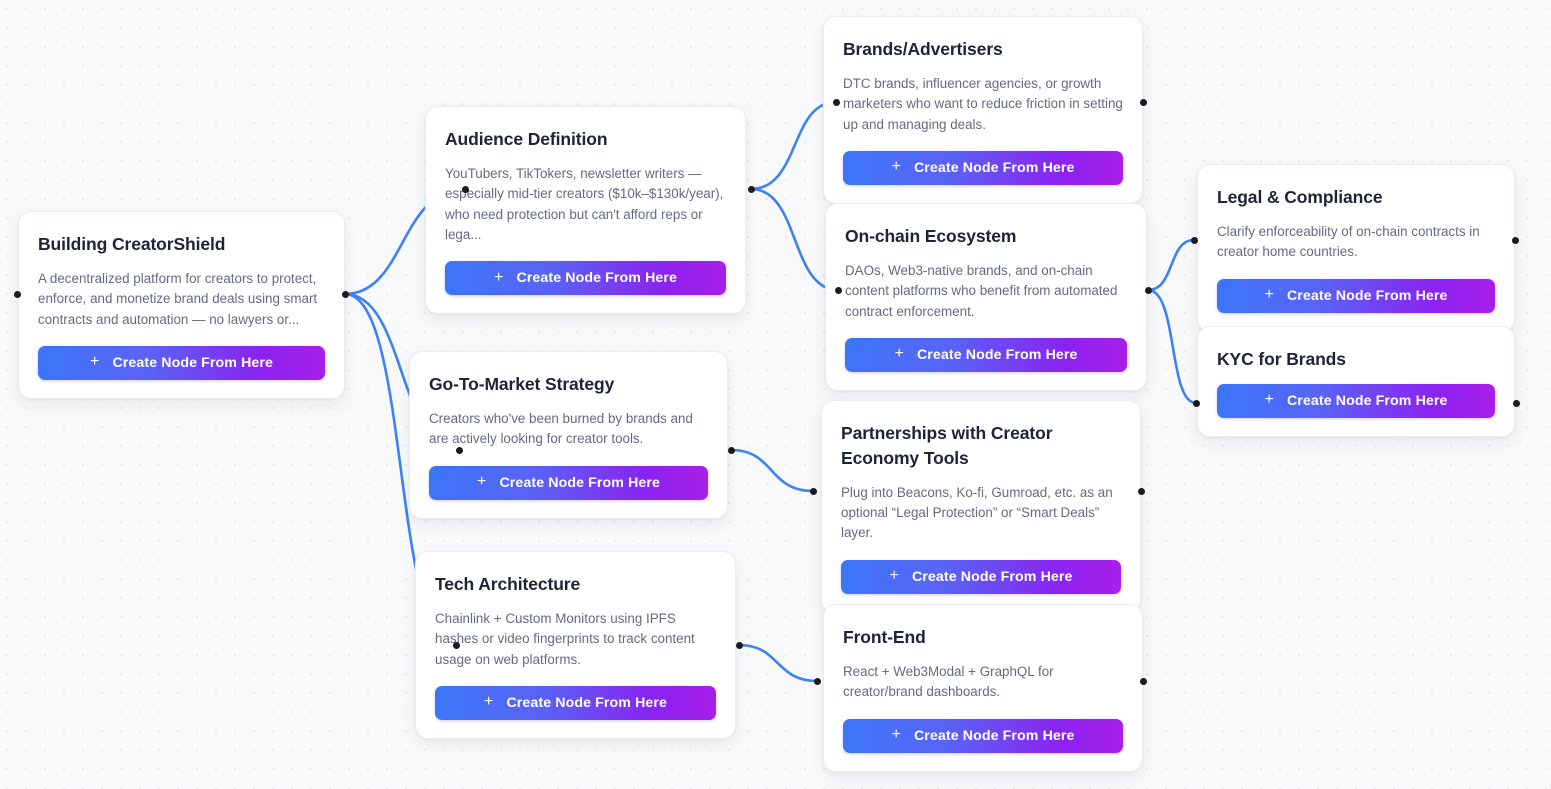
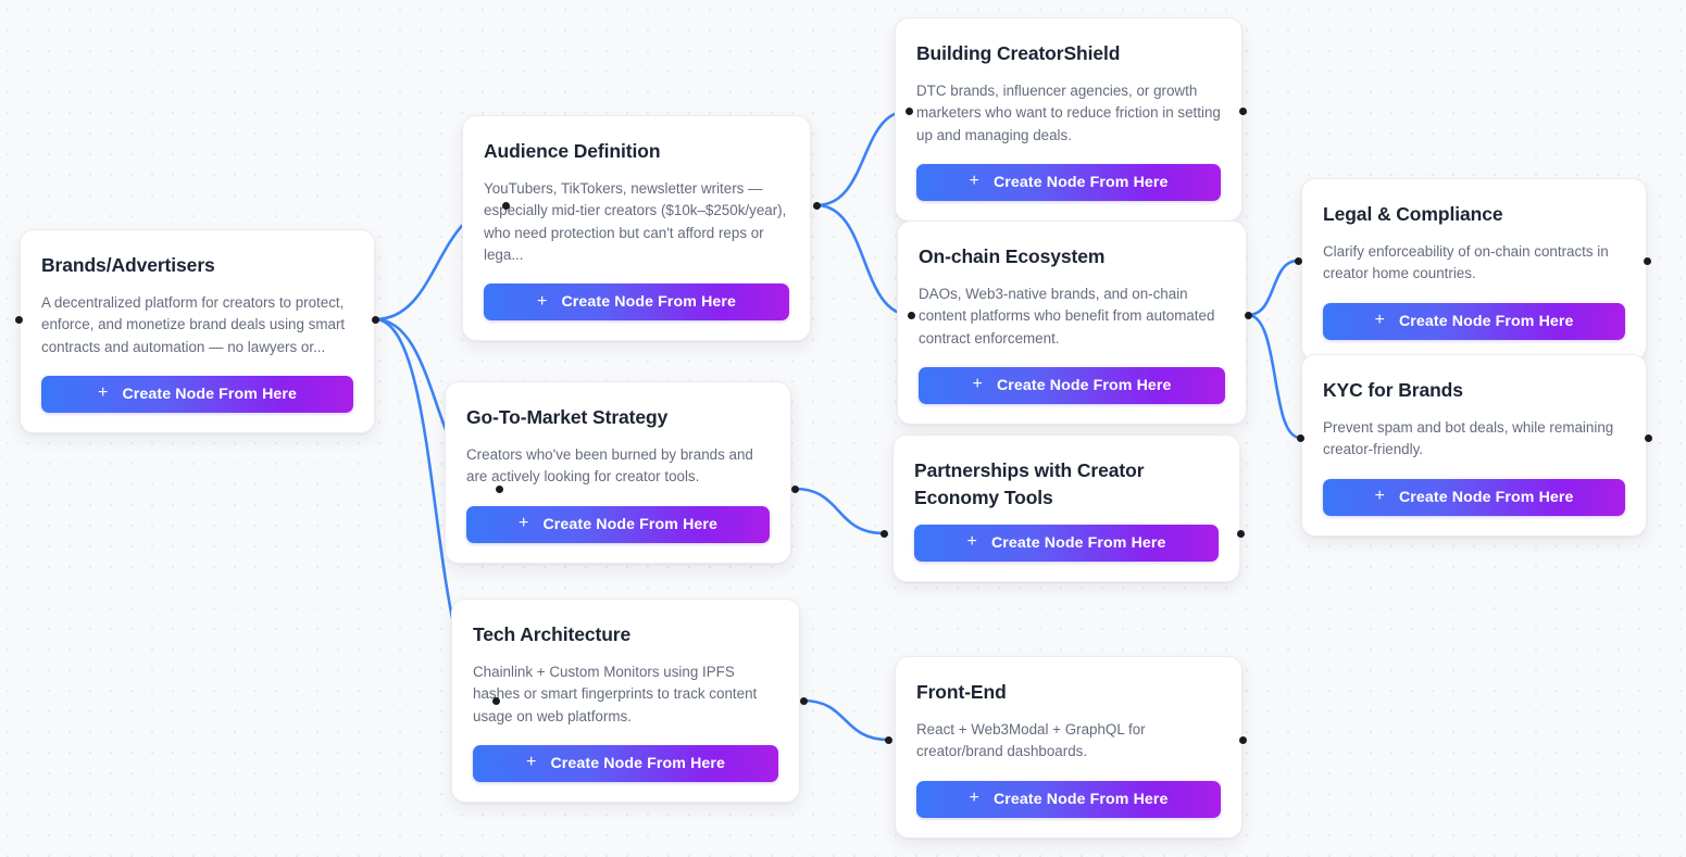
- Building CreatorShield
+ Brands/Advertisers
  A decentralized platform for creators to protect, enforce, and monetize brand deals using smart contracts and automation — no lawyers or...
  +
  Create Node From Here
  Audience Definition
- YouTubers, TikTokers, newsletter writers — especially mid-tier creators ($10k–$130k/year), who need protection but can't afford reps or lega...
+ YouTubers, TikTokers, newsletter writers — especially mid-tier creators ($10k–$250k/year), who need protection but can't afford reps or lega...
  +
  Create Node From Here
  Go-To-Market Strategy
  Creators who've been burned by brands and are actively looking for creator tools.
  +
  Create Node From Here
  Tech Architecture
- Chainlink + Custom Monitors using IPFS hashes or video fingerprints to track content usage on web platforms.
+ Chainlink + Custom Monitors using IPFS hashes or smart fingerprints to track content usage on web platforms.
  +
  Create Node From Here
- Brands/Advertisers
+ Building CreatorShield
  DTC brands, influencer agencies, or growth marketers who want to reduce friction in setting up and managing deals.
  +
  Create Node From Here
  On-chain Ecosystem
  DAOs, Web3-native brands, and on-chain content platforms who benefit from automated contract enforcement.
  +
  Create Node From Here
  Partnerships with Creator Economy Tools
- Plug into Beacons, Ko-fi, Gumroad, etc. as an optional “Legal Protection” or “Smart Deals” layer.
  +
  Create Node From Here
  Front-End
  React + Web3Modal + GraphQL for creator/brand dashboards.
  +
  Create Node From Here
  Legal & Compliance
  Clarify enforceability of on-chain contracts in creator home countries.
  +
  Create Node From Here
  KYC for Brands
+ Prevent spam and bot deals, while remaining creator-friendly.
  +
  Create Node From Here
